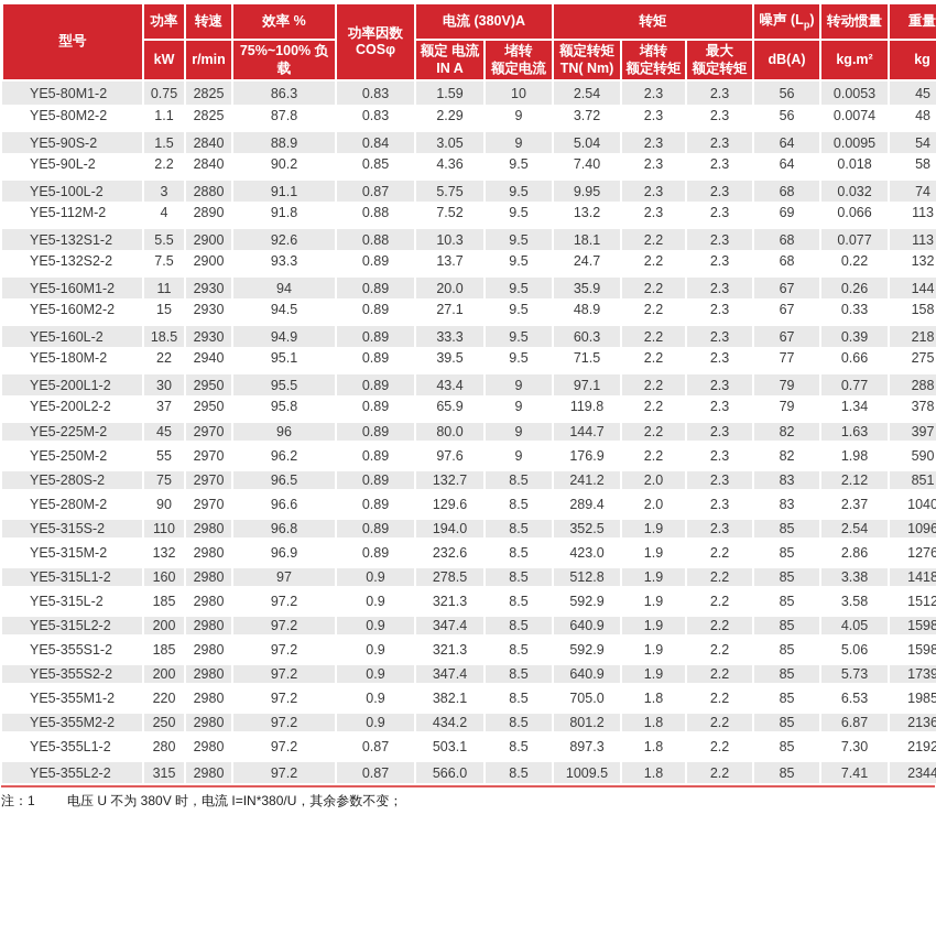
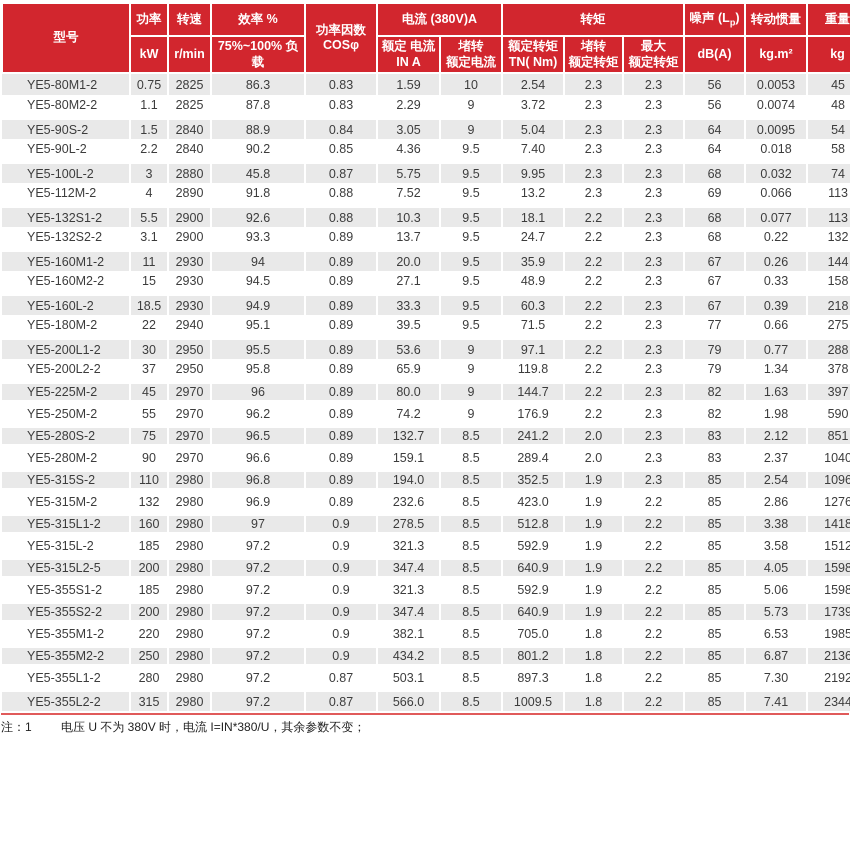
  型号	功率	转速	效率 %	功率因数 COSφ	电流 (380V)A	转矩	噪声 (Lp)	转动惯量	重量
  kW	r/min	75%~100% 负载	额定 电流 IN A	堵转 额定电流	额定转矩 TN( Nm)	堵转 额定转矩	最大 额定转矩	dB(A)	kg.m²	kg
  YE5-80M1-2	0.75	2825	86.3	0.83	1.59	10	2.54	2.3	2.3	56	0.0053	45
  YE5-80M2-2	1.1	2825	87.8	0.83	2.29	9	3.72	2.3	2.3	56	0.0074	48
  YE5-90S-2	1.5	2840	88.9	0.84	3.05	9	5.04	2.3	2.3	64	0.0095	54
  YE5-90L-2	2.2	2840	90.2	0.85	4.36	9.5	7.40	2.3	2.3	64	0.018	58
- YE5-100L-2	3	2880	91.1	0.87	5.75	9.5	9.95	2.3	2.3	68	0.032	74
+ YE5-100L-2	3	2880	45.8	0.87	5.75	9.5	9.95	2.3	2.3	68	0.032	74
  YE5-112M-2	4	2890	91.8	0.88	7.52	9.5	13.2	2.3	2.3	69	0.066	113
  YE5-132S1-2	5.5	2900	92.6	0.88	10.3	9.5	18.1	2.2	2.3	68	0.077	113
- YE5-132S2-2	7.5	2900	93.3	0.89	13.7	9.5	24.7	2.2	2.3	68	0.22	132
+ YE5-132S2-2	3.1	2900	93.3	0.89	13.7	9.5	24.7	2.2	2.3	68	0.22	132
  YE5-160M1-2	11	2930	94	0.89	20.0	9.5	35.9	2.2	2.3	67	0.26	144
  YE5-160M2-2	15	2930	94.5	0.89	27.1	9.5	48.9	2.2	2.3	67	0.33	158
  YE5-160L-2	18.5	2930	94.9	0.89	33.3	9.5	60.3	2.2	2.3	67	0.39	218
  YE5-180M-2	22	2940	95.1	0.89	39.5	9.5	71.5	2.2	2.3	77	0.66	275
- YE5-200L1-2	30	2950	95.5	0.89	43.4	9	97.1	2.2	2.3	79	0.77	288
+ YE5-200L1-2	30	2950	95.5	0.89	53.6	9	97.1	2.2	2.3	79	0.77	288
  YE5-200L2-2	37	2950	95.8	0.89	65.9	9	119.8	2.2	2.3	79	1.34	378
  YE5-225M-2	45	2970	96	0.89	80.0	9	144.7	2.2	2.3	82	1.63	397
- YE5-250M-2	55	2970	96.2	0.89	97.6	9	176.9	2.2	2.3	82	1.98	590
+ YE5-250M-2	55	2970	96.2	0.89	74.2	9	176.9	2.2	2.3	82	1.98	590
  YE5-280S-2	75	2970	96.5	0.89	132.7	8.5	241.2	2.0	2.3	83	2.12	851
- YE5-280M-2	90	2970	96.6	0.89	129.6	8.5	289.4	2.0	2.3	83	2.37	1040
+ YE5-280M-2	90	2970	96.6	0.89	159.1	8.5	289.4	2.0	2.3	83	2.37	1040
  YE5-315S-2	110	2980	96.8	0.89	194.0	8.5	352.5	1.9	2.3	85	2.54	1096
  YE5-315M-2	132	2980	96.9	0.89	232.6	8.5	423.0	1.9	2.2	85	2.86	1276
  YE5-315L1-2	160	2980	97	0.9	278.5	8.5	512.8	1.9	2.2	85	3.38	1418
  YE5-315L-2	185	2980	97.2	0.9	321.3	8.5	592.9	1.9	2.2	85	3.58	1512
- YE5-315L2-2	200	2980	97.2	0.9	347.4	8.5	640.9	1.9	2.2	85	4.05	1598
+ YE5-315L2-5	200	2980	97.2	0.9	347.4	8.5	640.9	1.9	2.2	85	4.05	1598
  YE5-355S1-2	185	2980	97.2	0.9	321.3	8.5	592.9	1.9	2.2	85	5.06	1598
  YE5-355S2-2	200	2980	97.2	0.9	347.4	8.5	640.9	1.9	2.2	85	5.73	1739
  YE5-355M1-2	220	2980	97.2	0.9	382.1	8.5	705.0	1.8	2.2	85	6.53	1985
  YE5-355M2-2	250	2980	97.2	0.9	434.2	8.5	801.2	1.8	2.2	85	6.87	2136
  YE5-355L1-2	280	2980	97.2	0.87	503.1	8.5	897.3	1.8	2.2	85	7.30	2192
  YE5-355L2-2	315	2980	97.2	0.87	566.0	8.5	1009.5	1.8	2.2	85	7.41	2344
  注：1
  电压 U 不为 380V 时，电流 I=IN*380/U，其余参数不变；
